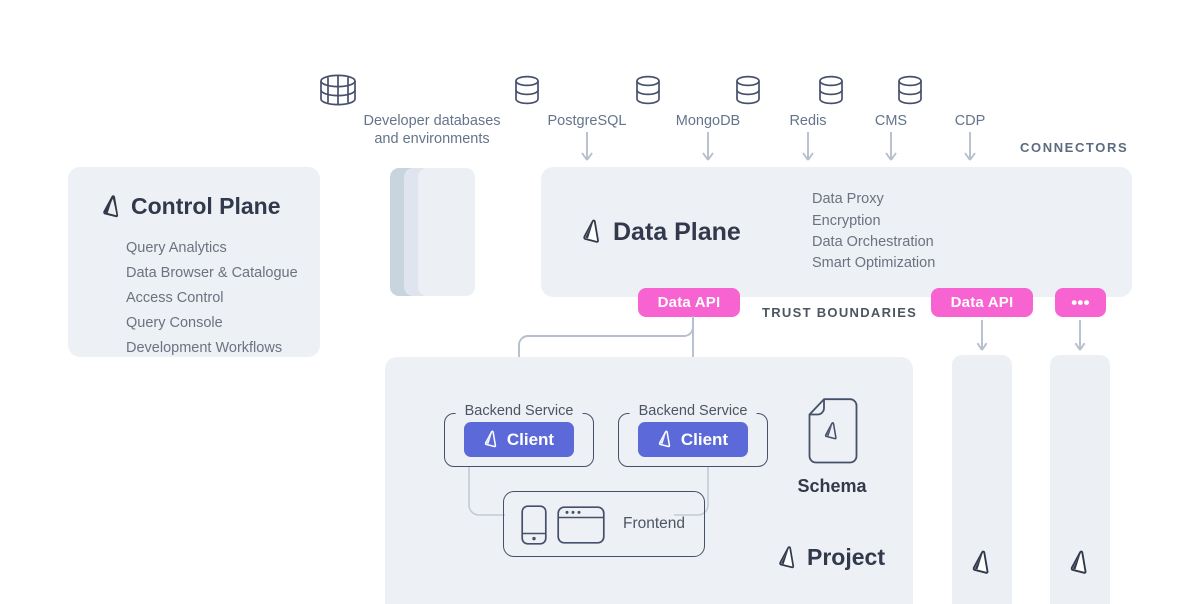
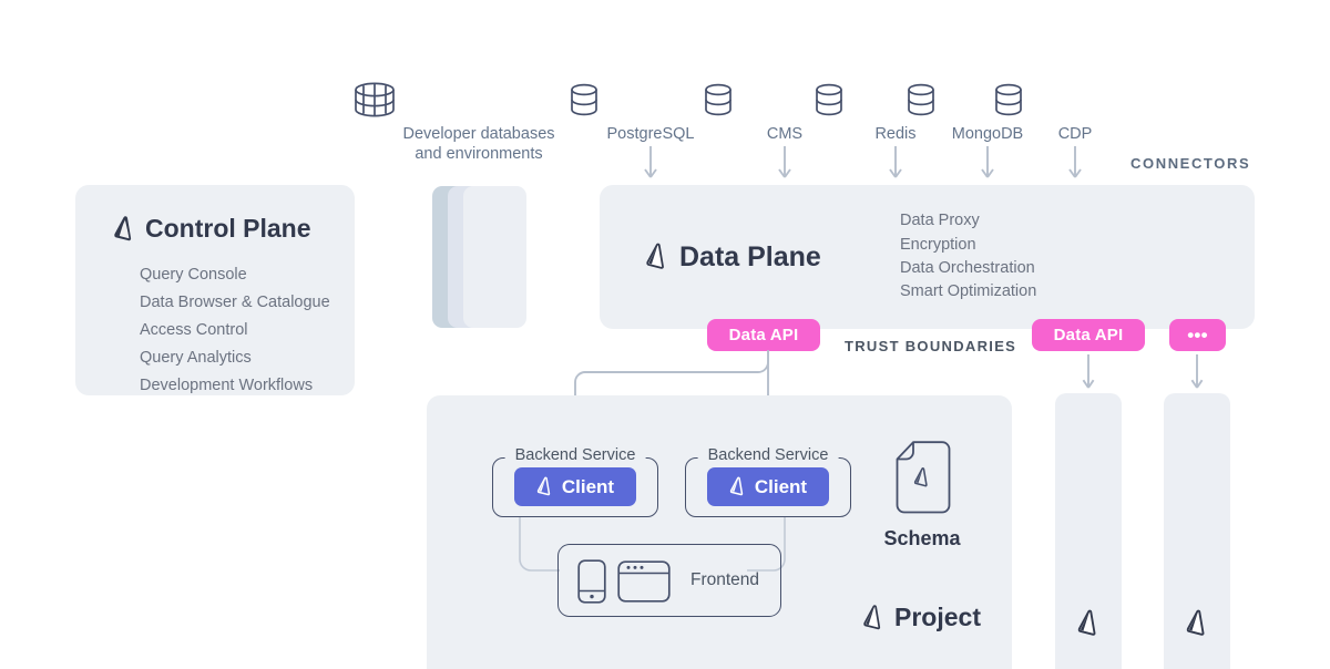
  Developer databases
  and environments
  PostgreSQL
- MongoDB
+ CMS
  Redis
- CMS
+ MongoDB
  CDP
  CONNECTORS
  Control Plane
- Query Analytics
+ Query Console
  Data Browser & Catalogue
  Access Control
- Query Console
+ Query Analytics
  Development Workflows
  Data Plane
  Data Proxy
  Encryption
  Data Orchestration
  Smart Optimization
  Data API
  TRUST BOUNDARIES
  Data API
  •••
  Backend Service
  Client
  Backend Service
  Client
  Frontend
  Schema
  Project
